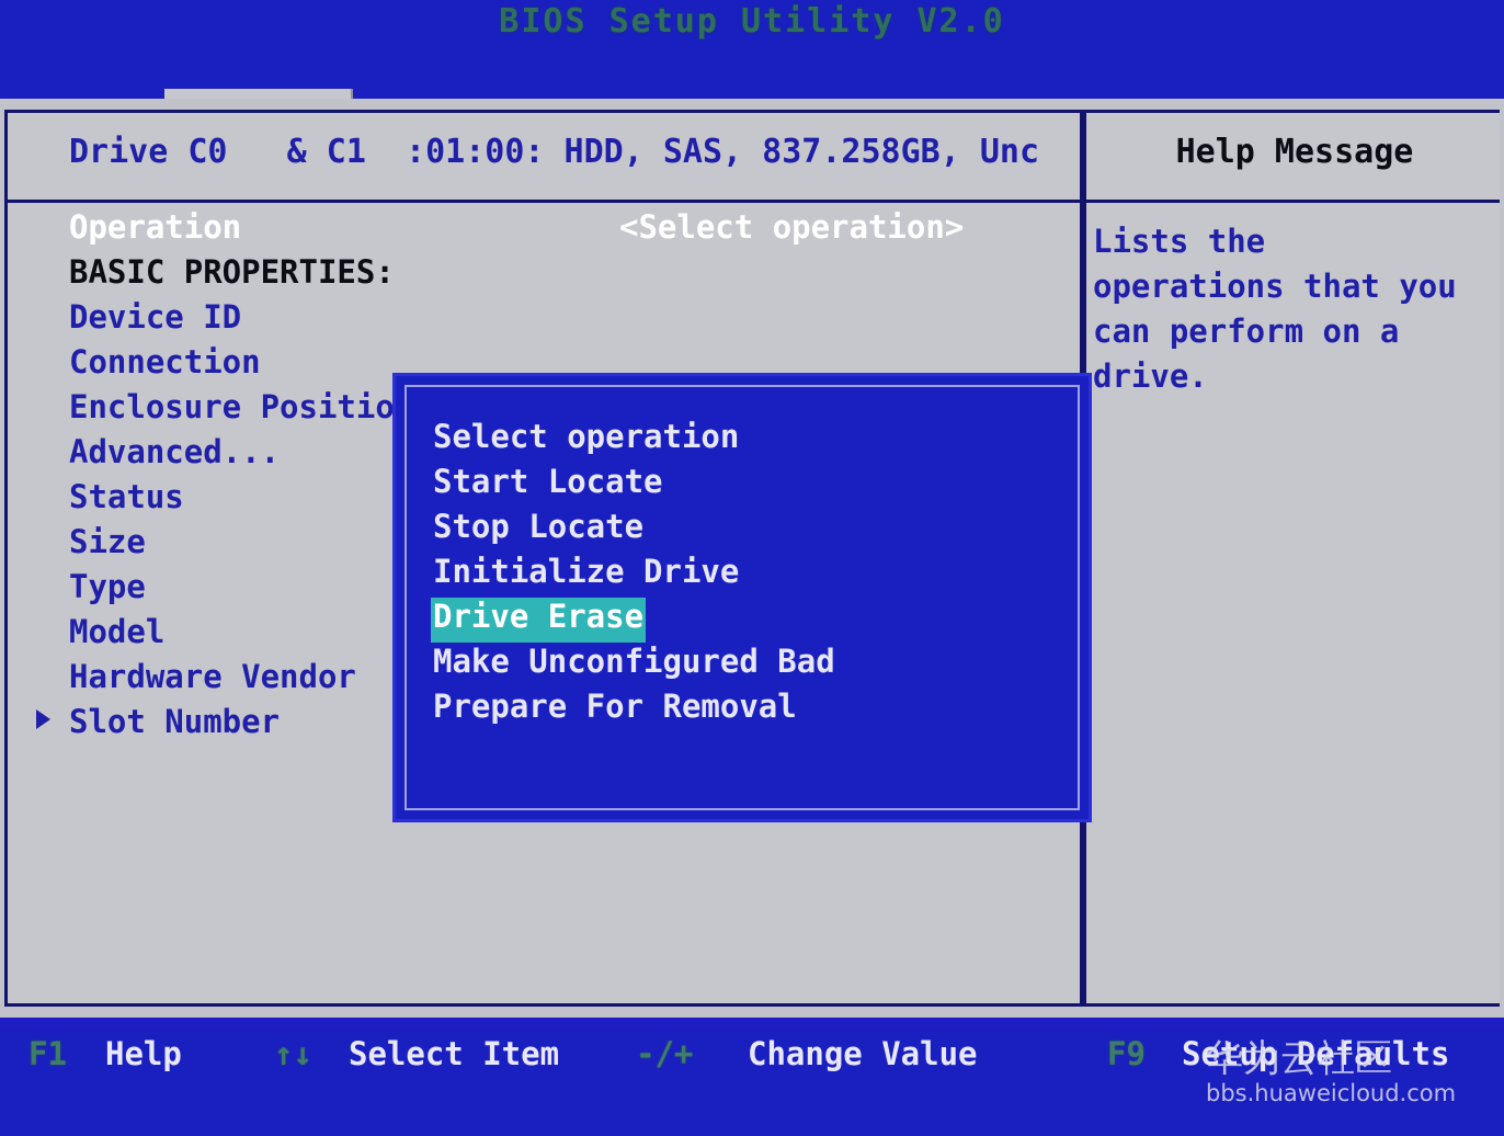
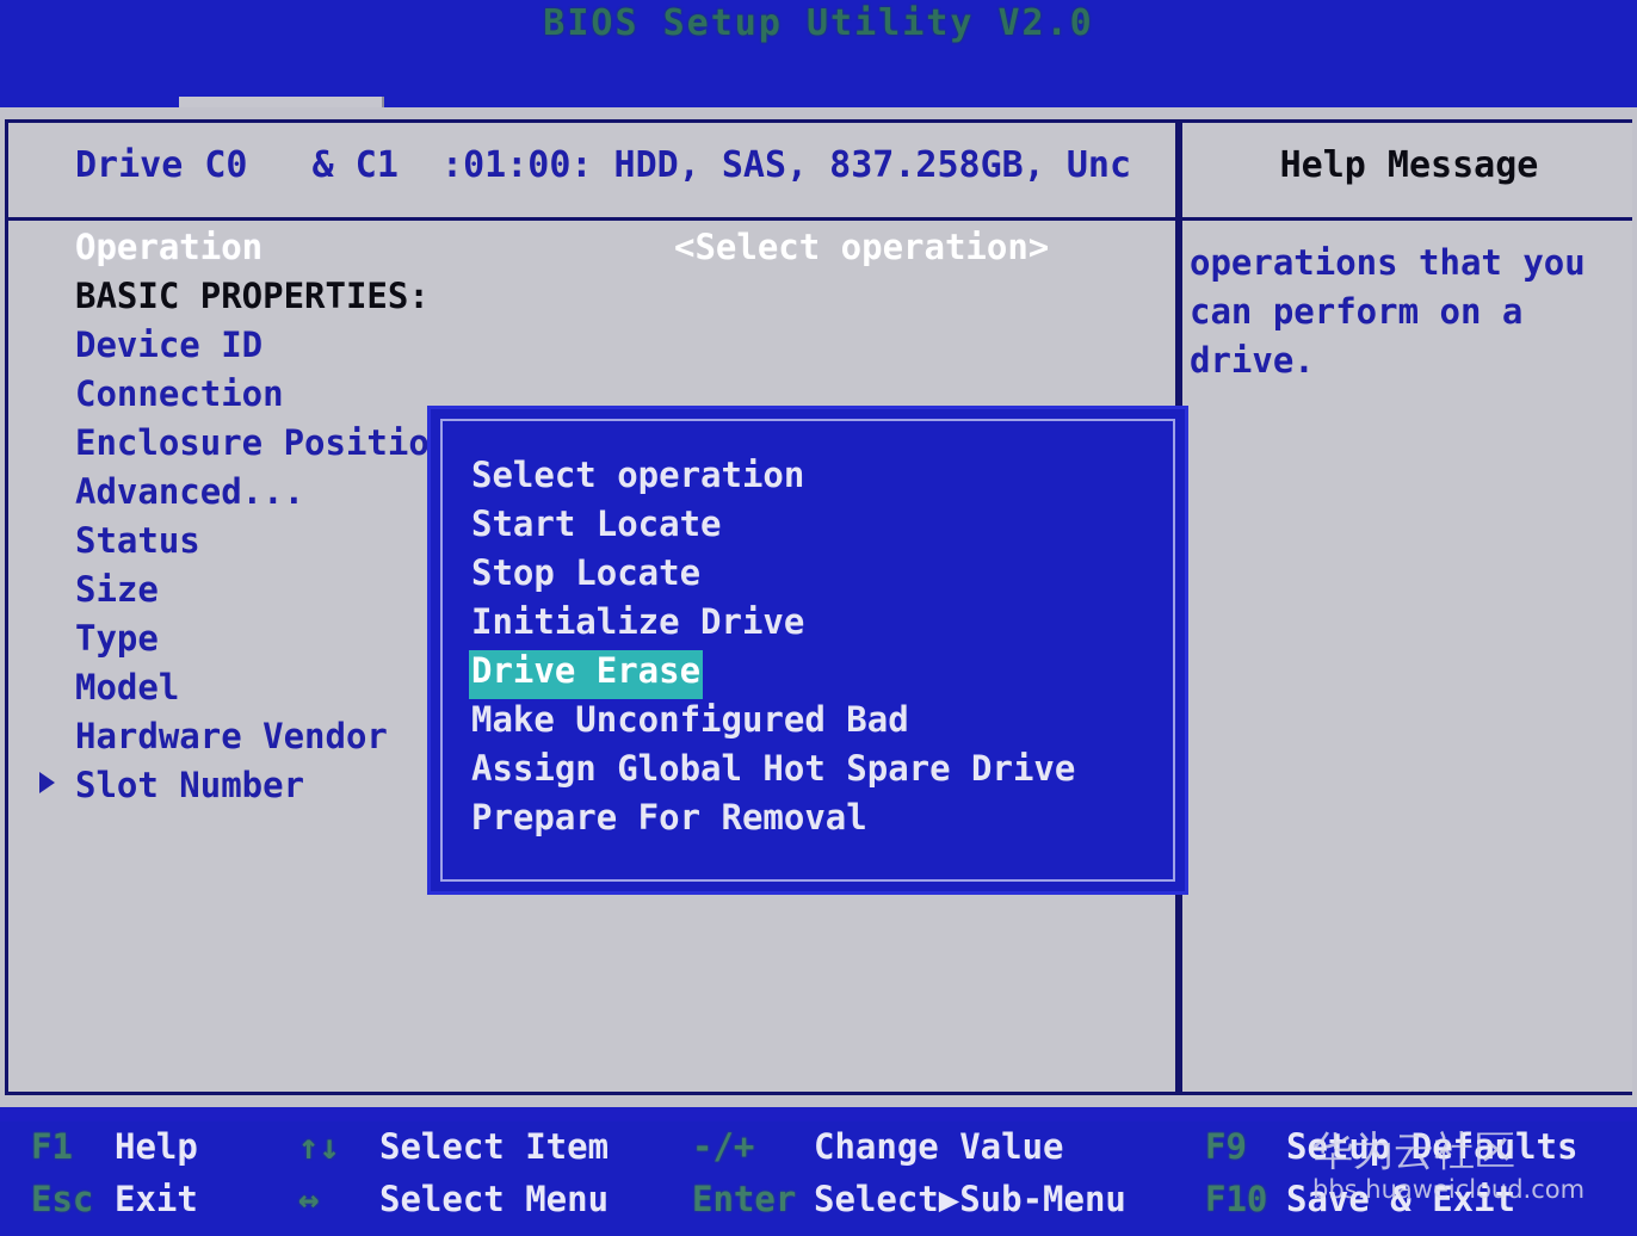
  BIOS Setup Utility V2.0
  Drive C0 & C1 :01:00: HDD, SAS, 837.258GB, Unc
  Operation
  <Select operation>
  BASIC PROPERTIES:
  Device ID
  Connection
  Enclosure Positio
  Advanced...
  Status
  Size
  Type
  Model
  Hardware Vendor
  Slot Number
  Help Message
- Lists the
  operations that you
  can perform on a
  drive.
  Select operation
  Start Locate
  Stop Locate
  Initialize Drive
  Drive Erase
  Make Unconfigured Bad
+ Assign Global Hot Spare Drive
  Prepare For Removal
  F1
  Help
  ↑↓
  Select Item
  -/+
  Change Value
  F9
  Setup Defaults
+ Esc
+ Exit
+ ↔
+ Select Menu
+ Enter
+ Select▶Sub-Menu
+ F10
+ Save & Exit
  华为云社区
  bbs.huaweicloud.com
